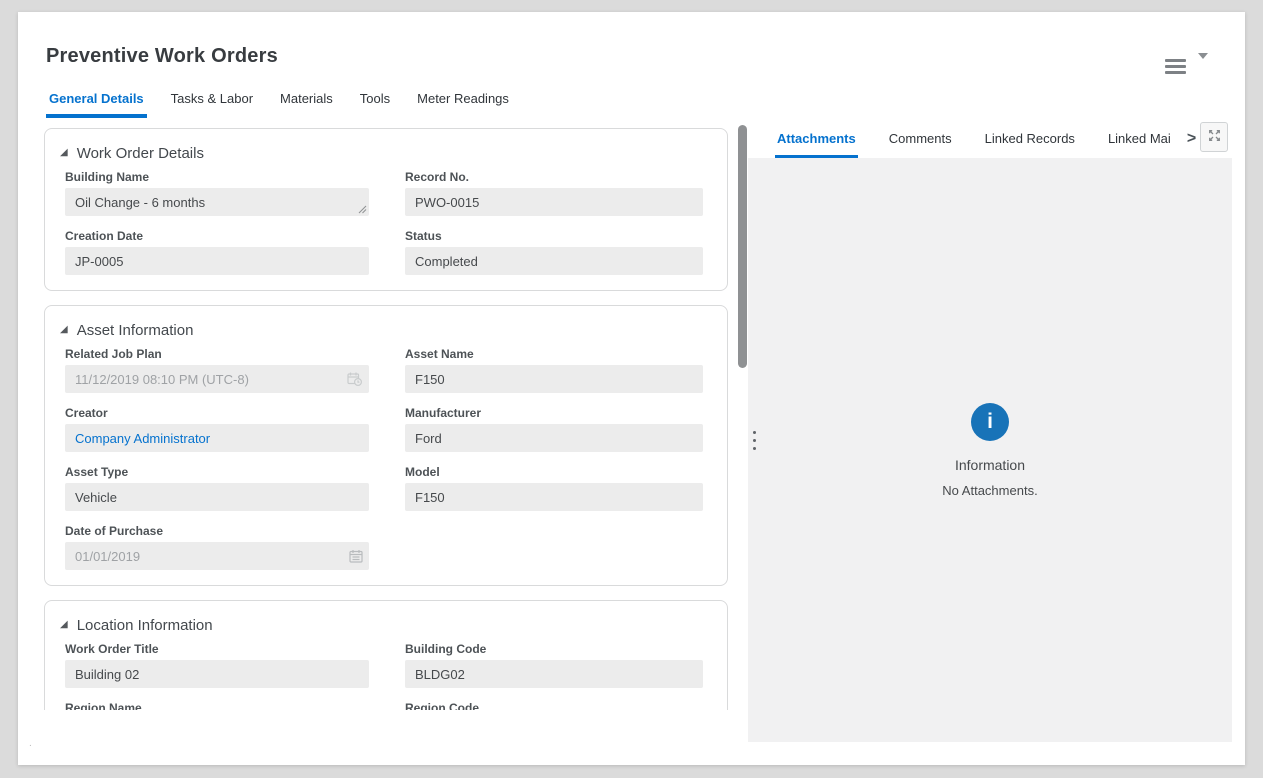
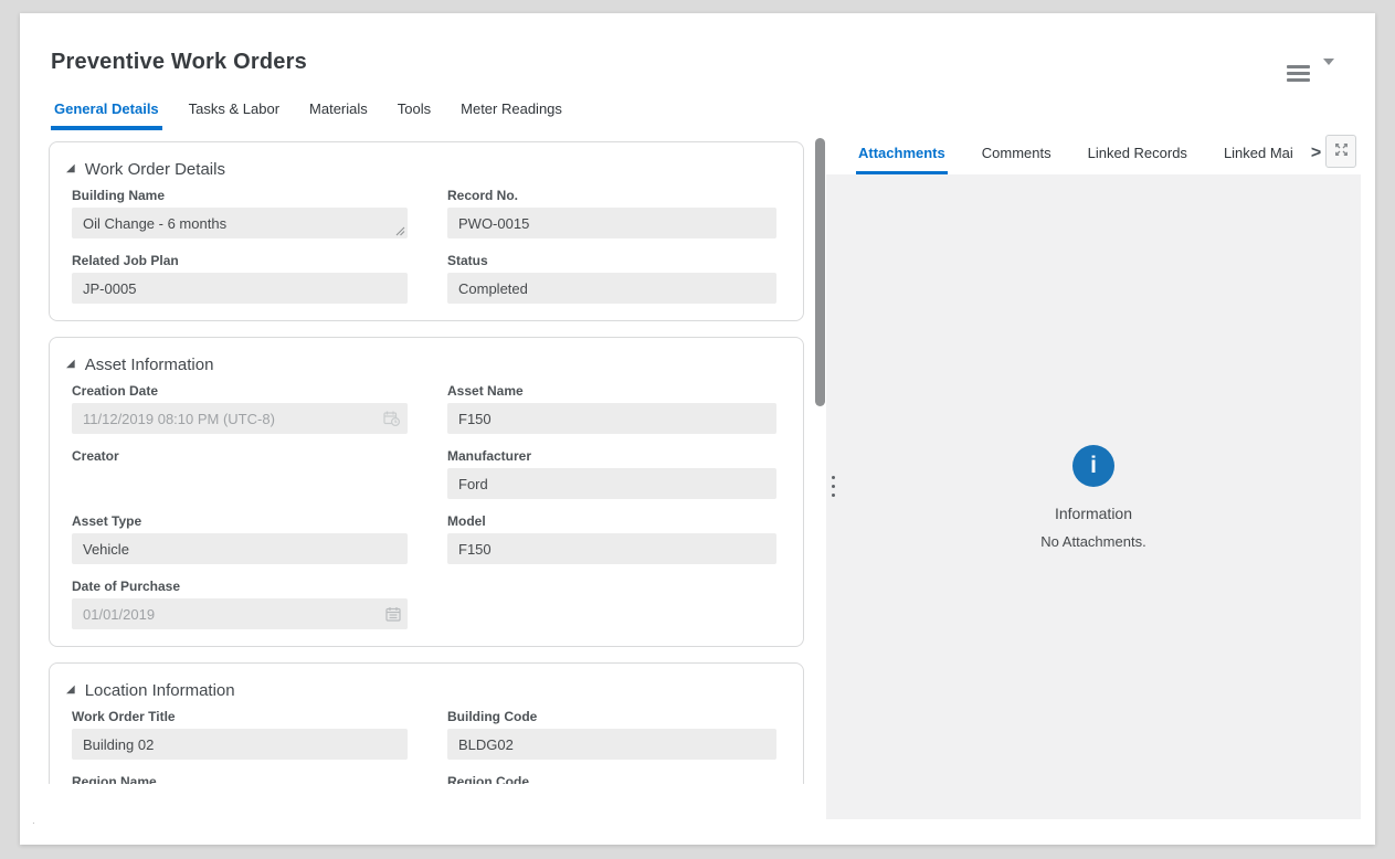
  Preventive Work Orders
  General Details
  Tasks & Labor
  Materials
  Tools
  Meter Readings
  ◢
  Work Order Details
  Building Name
  Oil Change - 6 months
  Record No.
  PWO-0015
- Creation Date
+ Related Job Plan
  JP-0005
  Status
  Completed
  ◢
  Asset Information
- Related Job Plan
+ Creation Date
  11/12/2019 08:10 PM (UTC-8)
  Asset Name
  F150
  Creator
- Company Administrator
  Manufacturer
  Ford
  Asset Type
  Vehicle
  Model
  F150
  Date of Purchase
  01/01/2019
  ◢
  Location Information
  Work Order Title
  Building 02
  Building Code
  BLDG02
  Region Name
  Region Code
  Attachments
  Comments
  Linked Records
  Linked Mai
  >
  i
  Information
  No Attachments.
  .
